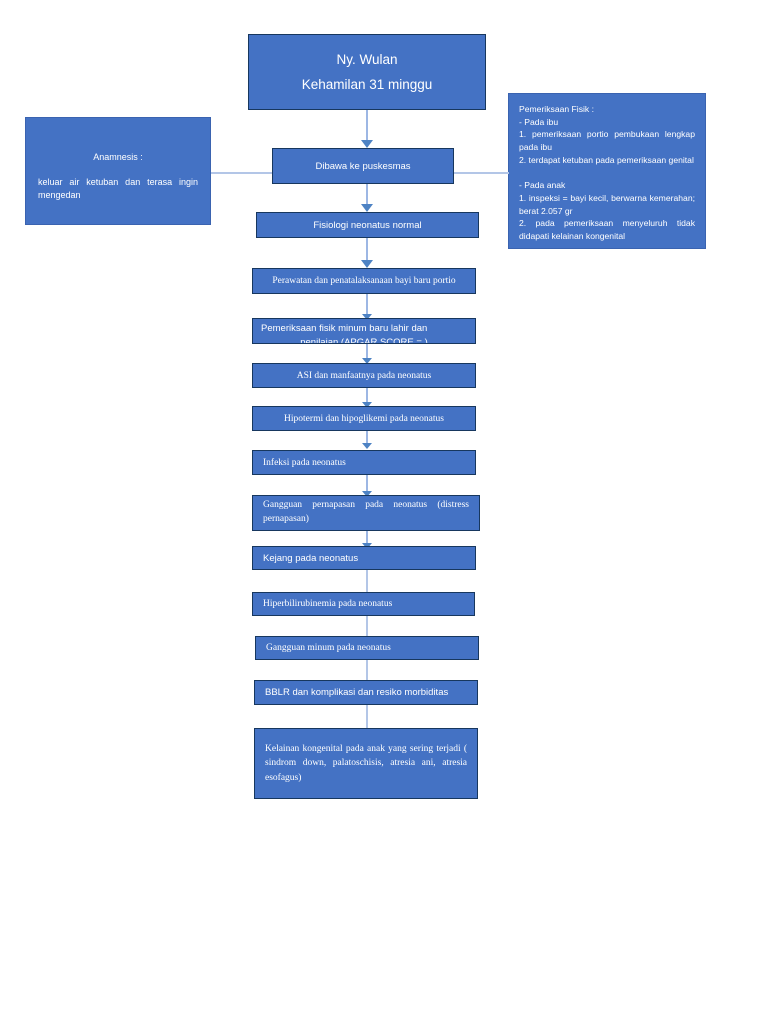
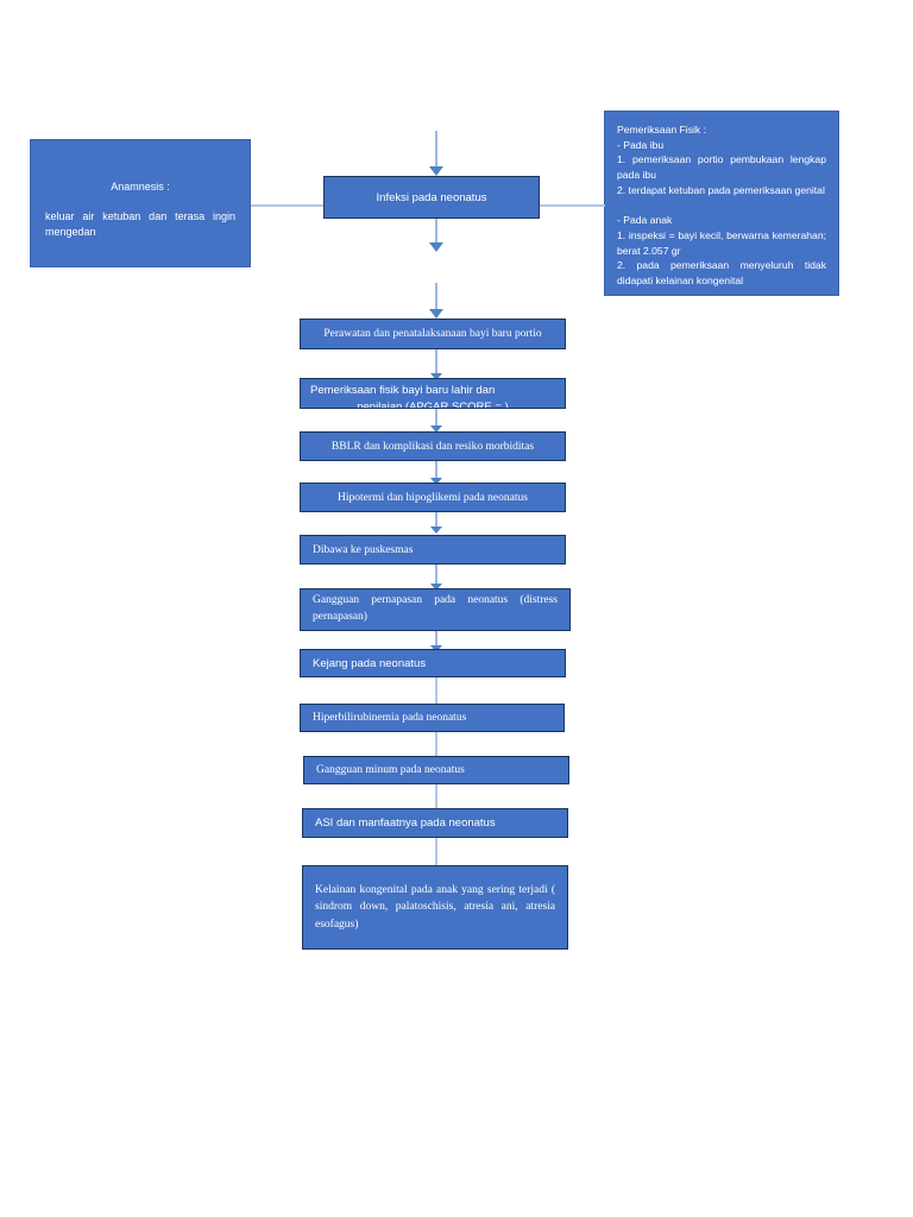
- Ny. Wulan
- Kehamilan 31 minggu
  Anamnesis :
  keluar air ketuban dan terasa ingin mengedan
  Pemeriksaan Fisik :
  - Pada ibu
  1. pemeriksaan portio pembukaan lengkap pada ibu
  2. terdapat ketuban pada pemeriksaan genital
  - Pada anak
  1. inspeksi = bayi kecil, berwarna kemerahan; berat 2.057 gr
  2. pada pemeriksaan menyeluruh tidak didapati kelainan kongenital
- Dibawa ke puskesmas
+ Infeksi pada neonatus
- Fisiologi neonatus normal
  Perawatan dan penatalaksanaan bayi baru portio
- Pemeriksaan fisik minum baru lahir dan
+ Pemeriksaan fisik bayi baru lahir dan
  penilaian (APGAR SCORE = )
- ASI dan manfaatnya pada neonatus
+ BBLR dan komplikasi dan resiko morbiditas
  Hipotermi dan hipoglikemi pada neonatus
- Infeksi pada neonatus
+ Dibawa ke puskesmas
  Gangguan pernapasan pada neonatus (distress pernapasan)
  Kejang pada neonatus
  Hiperbilirubinemia pada neonatus
  Gangguan minum pada neonatus
- BBLR dan komplikasi dan resiko morbiditas
+ ASI dan manfaatnya pada neonatus
  Kelainan kongenital pada anak yang sering terjadi ( sindrom down, palatoschisis, atresia ani, atresia esofagus)
